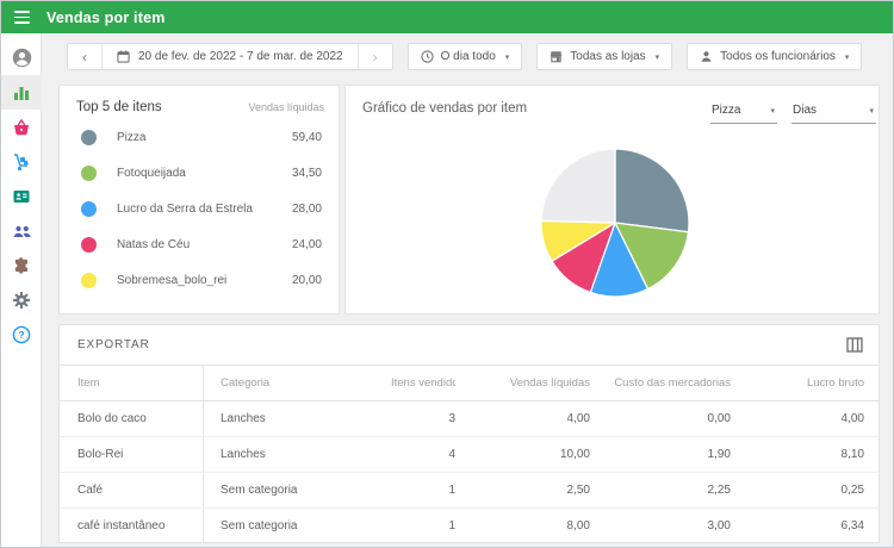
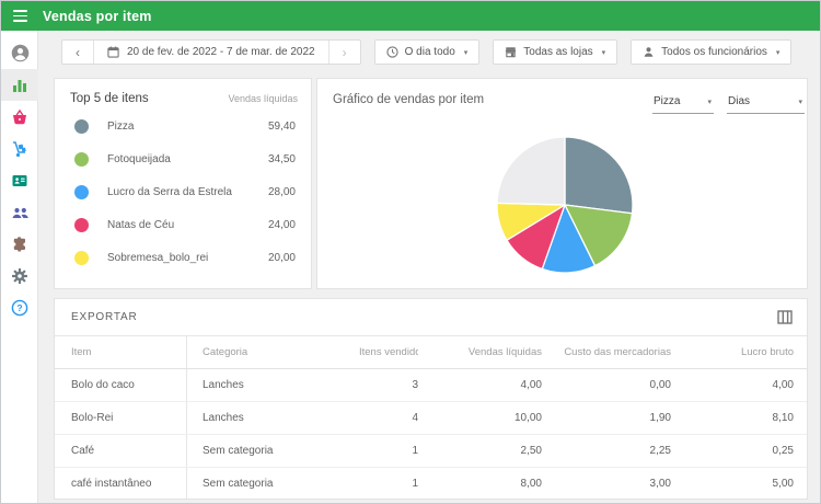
  Vendas por item
  ?
  ‹
  20 de fev. de 2022 - 7 de mar. de 2022
  ›
  O dia todo
  Todas as lojas
  Todos os funcionários
  Top 5 de itens
  Vendas líquidas
  Pizza
  59,40
  Fotoqueijada
  34,50
  Lucro da Serra da Estrela
  28,00
  Natas de Céu
  24,00
  Sobremesa_bolo_rei
  20,00
  Gráfico de vendas por item
  Pizza
  Dias
  EXPORTAR
  Item
  Categoria
  Itens vendido
  Vendas líquidas
  Custo das mercadorias
  Lucro bruto
  Bolo do caco
  Lanches
  3
  4,00
  0,00
  4,00
  Bolo-Rei
  Lanches
  4
  10,00
  1,90
  8,10
  Café
  Sem categoria
  1
  2,50
  2,25
  0,25
  café instantâneo
  Sem categoria
  1
  8,00
  3,00
- 6,34
+ 5,00
